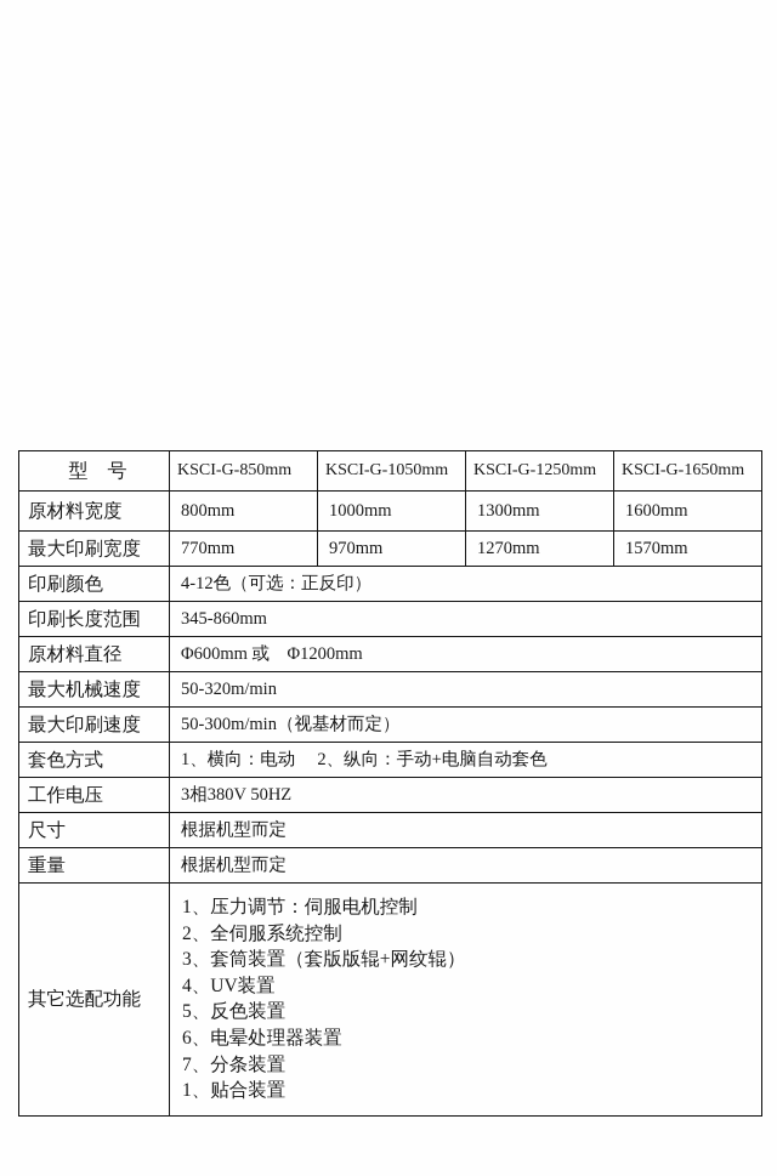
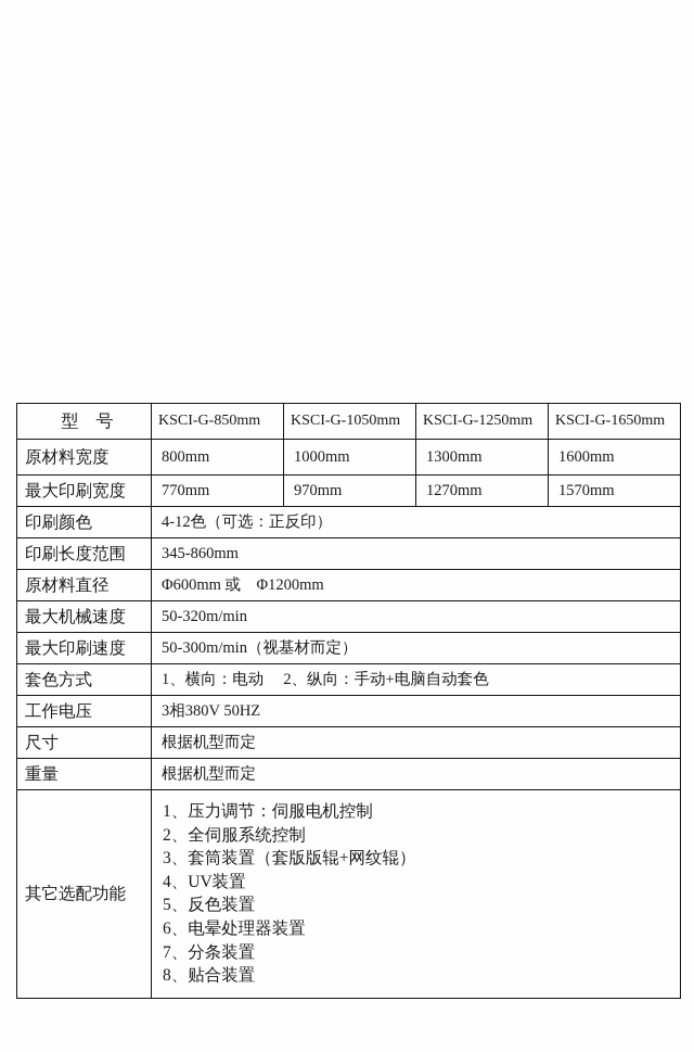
  型 号	KSCI-G-850mm	KSCI-G-1050mm	KSCI-G-1250mm	KSCI-G-1650mm
  原材料宽度	800mm	1000mm	1300mm	1600mm
  最大印刷宽度	770mm	970mm	1270mm	1570mm
  印刷颜色	4-12色（可选：正反印）
  印刷长度范围	345-860mm
  原材料直径	Φ600mm 或 Φ1200mm
  最大机械速度	50-320m/min
  最大印刷速度	50-300m/min（视基材而定）
  套色方式	1、横向：电动 2、纵向：手动+电脑自动套色
  工作电压	3相380V 50HZ
  尺寸	根据机型而定
  重量	根据机型而定
- 其它选配功能	1、压力调节：伺服电机控制 2、全伺服系统控制 3、套筒装置（套版版辊+网纹辊） 4、UV装置 5、反色装置 6、电晕处理器装置 7、分条装置 1、贴合装置
+ 其它选配功能	1、压力调节：伺服电机控制 2、全伺服系统控制 3、套筒装置（套版版辊+网纹辊） 4、UV装置 5、反色装置 6、电晕处理器装置 7、分条装置 8、贴合装置
